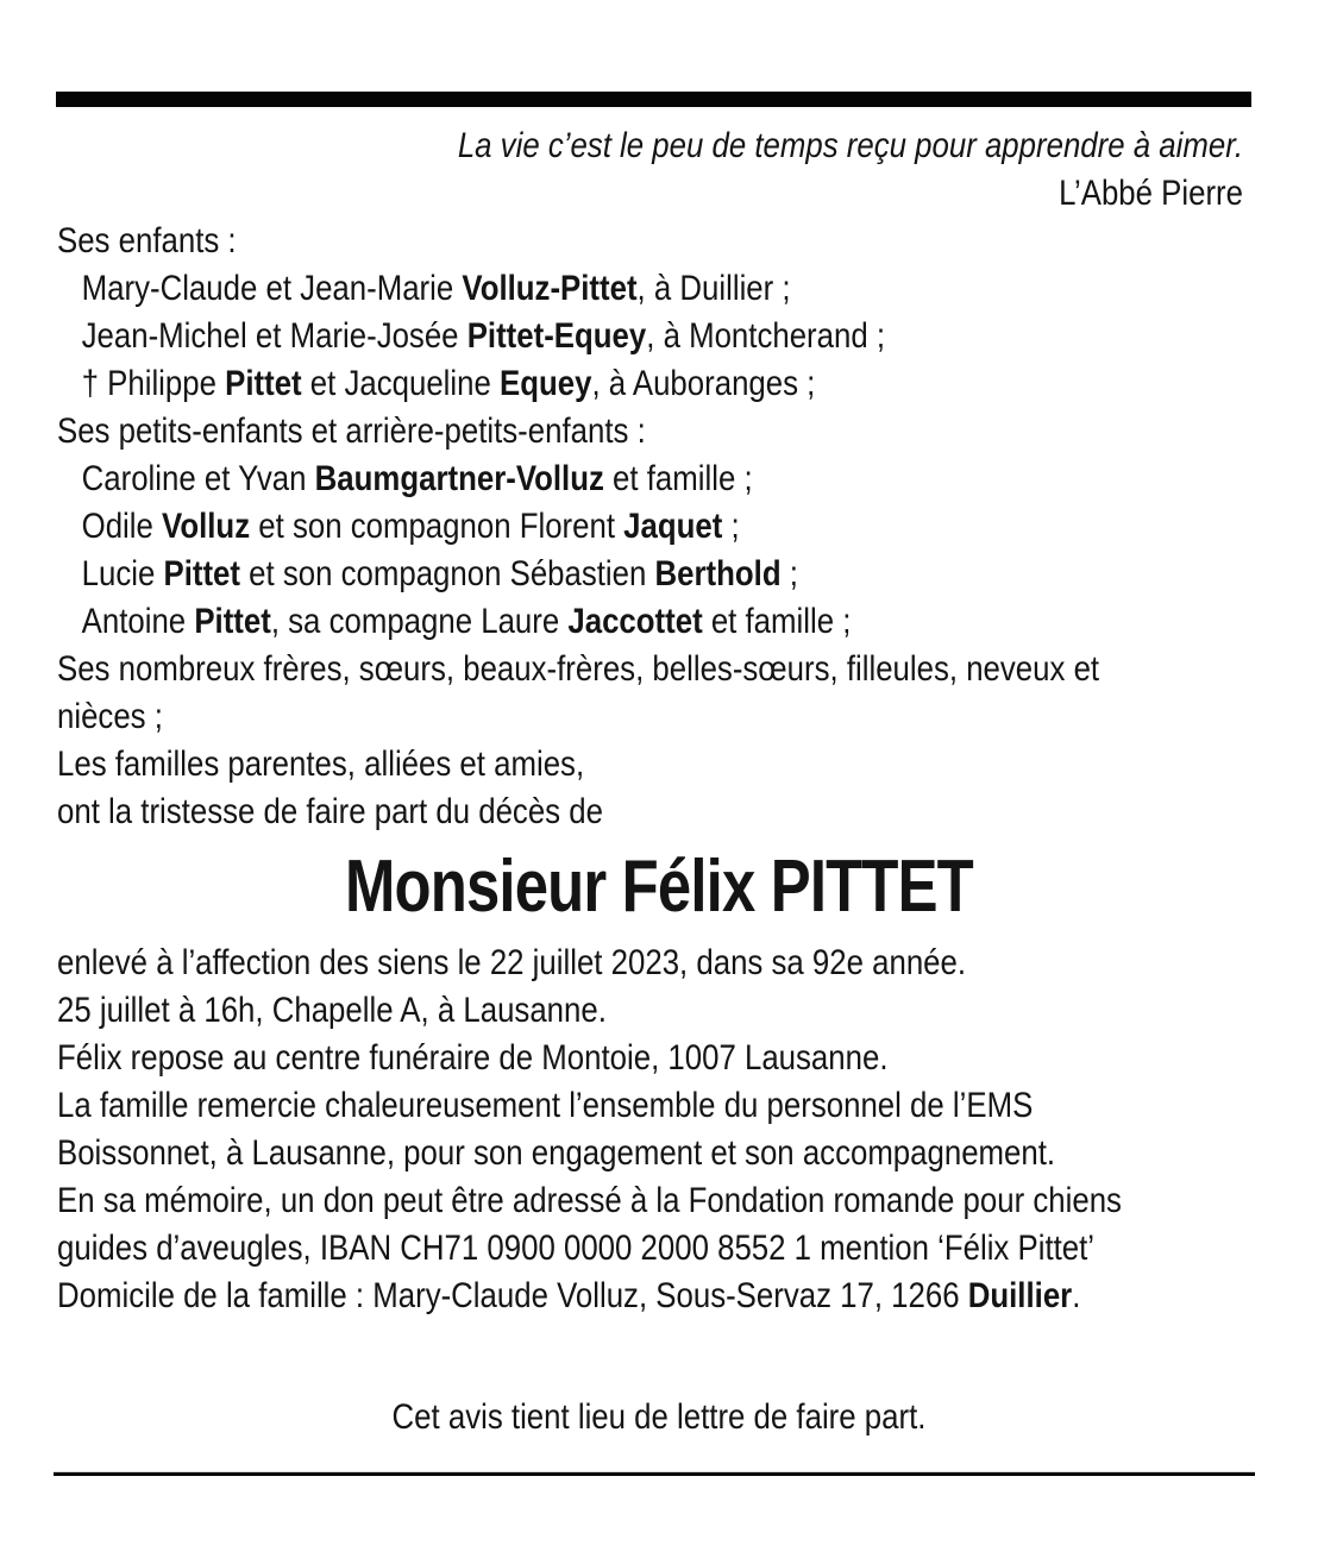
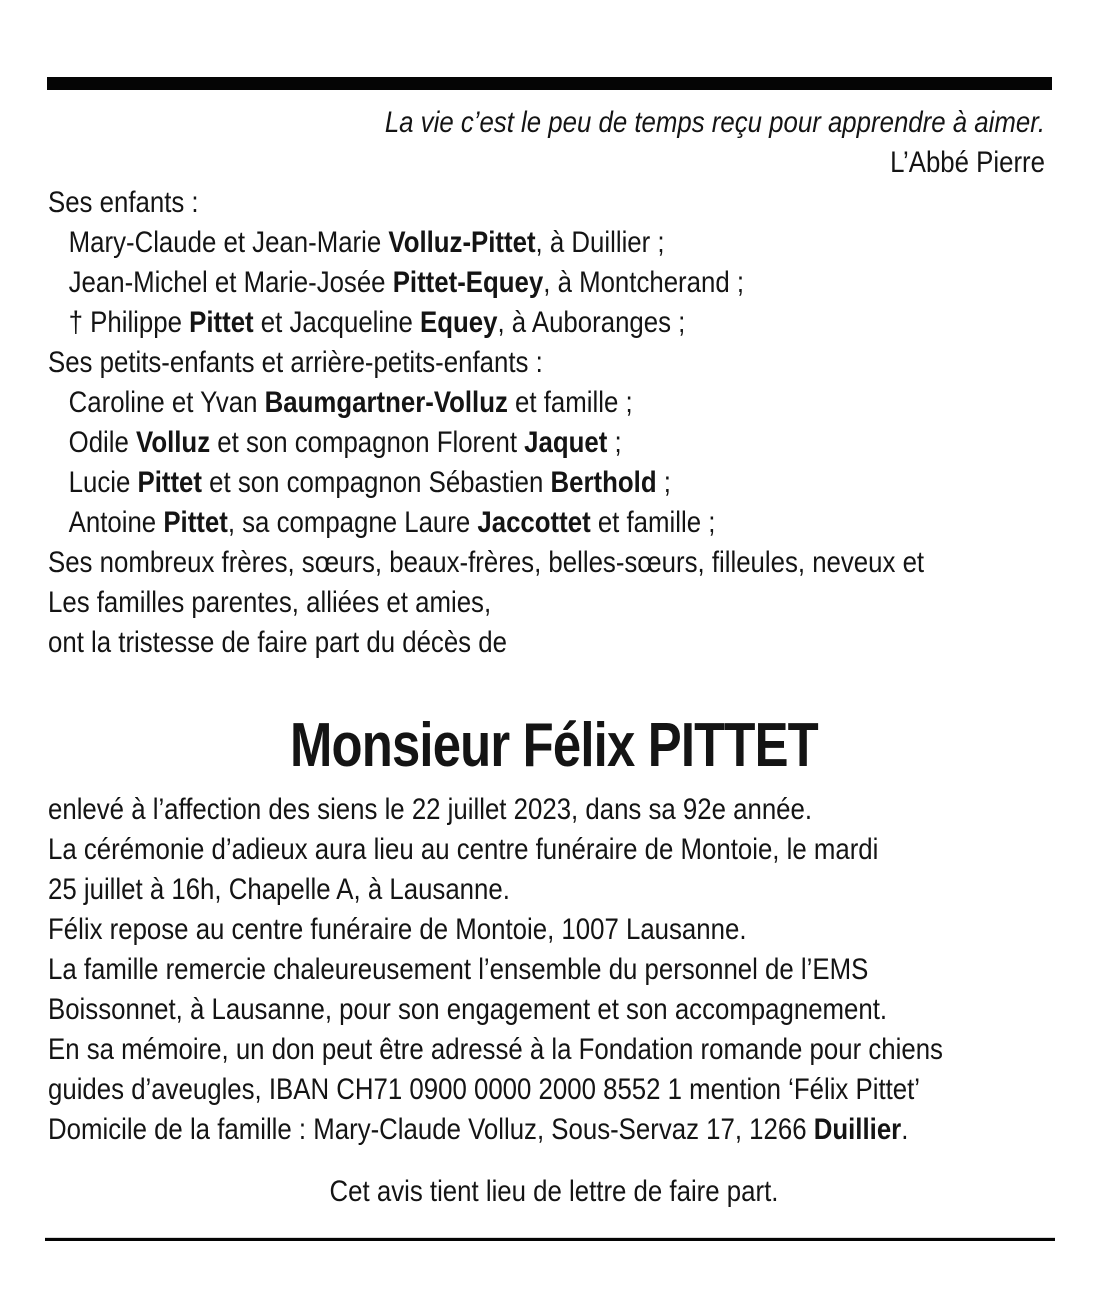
  La vie c’est le peu de temps reçu pour apprendre à aimer.
  L’Abbé Pierre
  Ses enfants :
  Mary-Claude et Jean-Marie Volluz-Pittet, à Duillier ;
  Jean-Michel et Marie-Josée Pittet-Equey, à Montcherand ;
  † Philippe Pittet et Jacqueline Equey, à Auboranges ;
  Ses petits-enfants et arrière-petits-enfants :
  Caroline et Yvan Baumgartner-Volluz et famille ;
  Odile Volluz et son compagnon Florent Jaquet ;
  Lucie Pittet et son compagnon Sébastien Berthold ;
  Antoine Pittet, sa compagne Laure Jaccottet et famille ;
  Ses nombreux frères, sœurs, beaux-frères, belles-sœurs, filleules, neveux et
- nièces ;
  Les familles parentes, alliées et amies,
  ont la tristesse de faire part du décès de
  Monsieur Félix PITTET
  enlevé à l’affection des siens le 22 juillet 2023, dans sa 92e année.
+ La cérémonie d’adieux aura lieu au centre funéraire de Montoie, le mardi
  25 juillet à 16h, Chapelle A, à Lausanne.
  Félix repose au centre funéraire de Montoie, 1007 Lausanne.
  La famille remercie chaleureusement l’ensemble du personnel de l’EMS
  Boissonnet, à Lausanne, pour son engagement et son accompagnement.
  En sa mémoire, un don peut être adressé à la Fondation romande pour chiens
  guides d’aveugles, IBAN CH71 0900 0000 2000 8552 1 mention ‘Félix Pittet’
  Domicile de la famille : Mary-Claude Volluz, Sous-Servaz 17, 1266 Duillier.
  Cet avis tient lieu de lettre de faire part.
